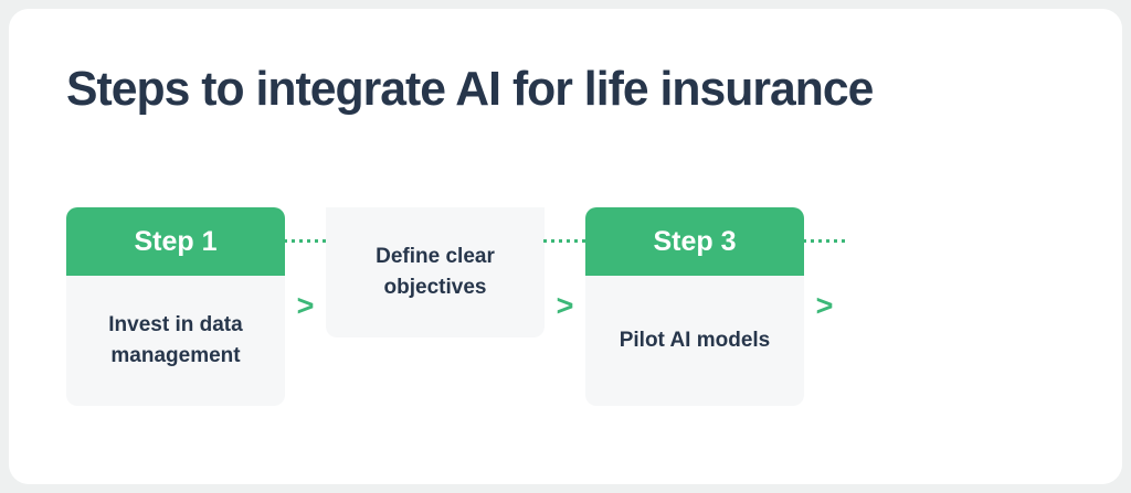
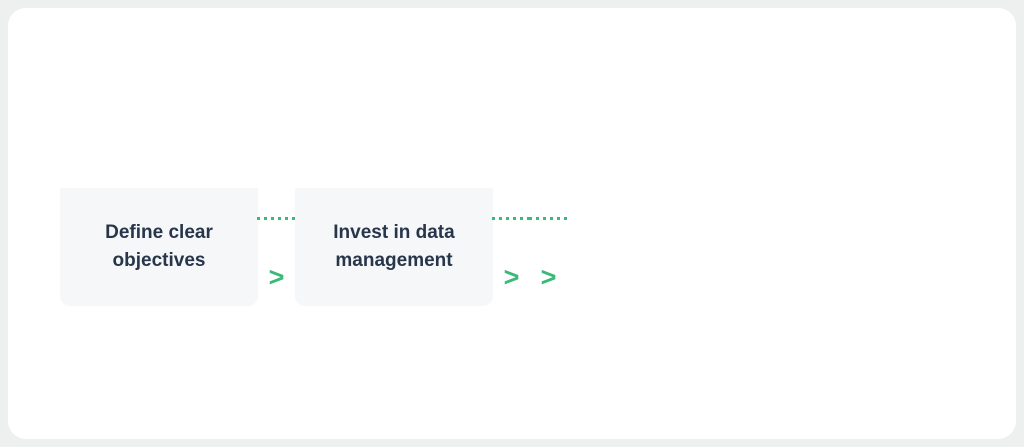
- Steps to integrate AI for life insurance
- Step 1
- Invest in data management
+ Define clear objectives
  >
- Define clear objectives
+ Invest in data management
  >
- Step 3
- Pilot AI models
  >
